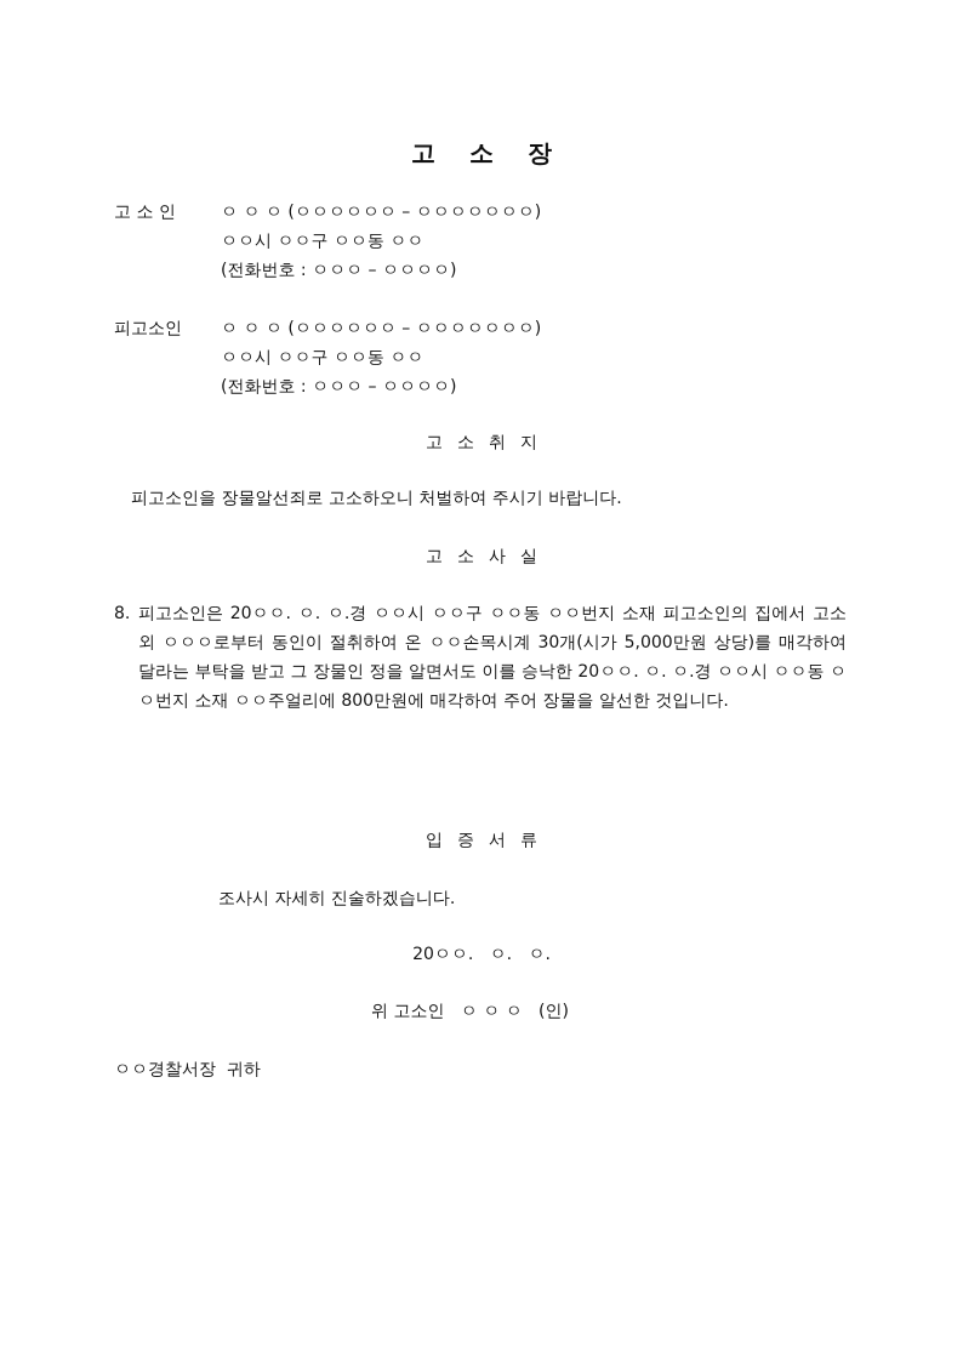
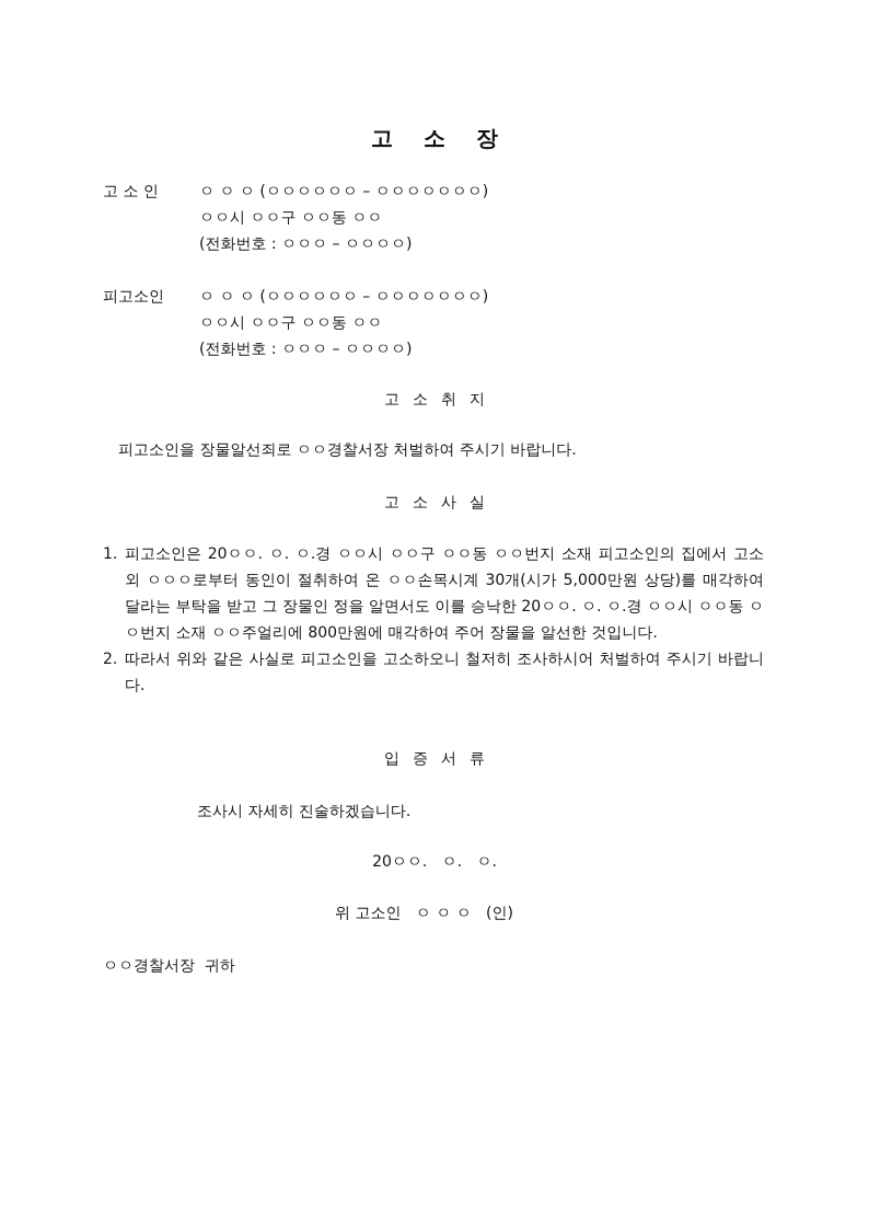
  고 소 장
  고 소 인
  ㅇ ㅇ ㅇ (ㅇㅇㅇㅇㅇㅇ – ㅇㅇㅇㅇㅇㅇㅇ)
  ㅇㅇ시 ㅇㅇ구 ㅇㅇ동 ㅇㅇ
  (전화번호 : ㅇㅇㅇ – ㅇㅇㅇㅇ)
  피고소인
  ㅇ ㅇ ㅇ (ㅇㅇㅇㅇㅇㅇ – ㅇㅇㅇㅇㅇㅇㅇ)
  ㅇㅇ시 ㅇㅇ구 ㅇㅇ동 ㅇㅇ
  (전화번호 : ㅇㅇㅇ – ㅇㅇㅇㅇ)
  고 소 취 지
- 피고소인을 장물알선죄로 고소하오니 처벌하여 주시기 바랍니다.
+ 피고소인을 장물알선죄로 ㅇㅇ경찰서장 처벌하여 주시기 바랍니다.
  고 소 사 실
- 8.
+ 1.
  피고소인은 20ㅇㅇ. ㅇ. ㅇ.경 ㅇㅇ시 ㅇㅇ구 ㅇㅇ동 ㅇㅇ번지 소재 피고소인의 집에서 고소 외 ㅇㅇㅇ로부터 동인이 절취하여 온 ㅇㅇ손목시계 30개(시가 5,000만원 상당)를 매각하여 달라는 부탁을 받고 그 장물인 정을 알면서도 이를 승낙한 20ㅇㅇ. ㅇ. ㅇ.경 ㅇㅇ시 ㅇㅇ동 ㅇㅇ번지 소재 ㅇㅇ주얼리에 800만원에 매각하여 주어 장물을 알선한 것입니다.
+ 2.
+ 따라서 위와 같은 사실로 피고소인을 고소하오니 철저히 조사하시어 처벌하여 주시기 바랍니다.
  입 증 서 류
  조사시 자세히 진술하겠습니다.
  20ㅇㅇ. ㅇ. ㅇ.
  위 고소인 ㅇ ㅇ ㅇ (인)
  ㅇㅇ경찰서장 귀하
